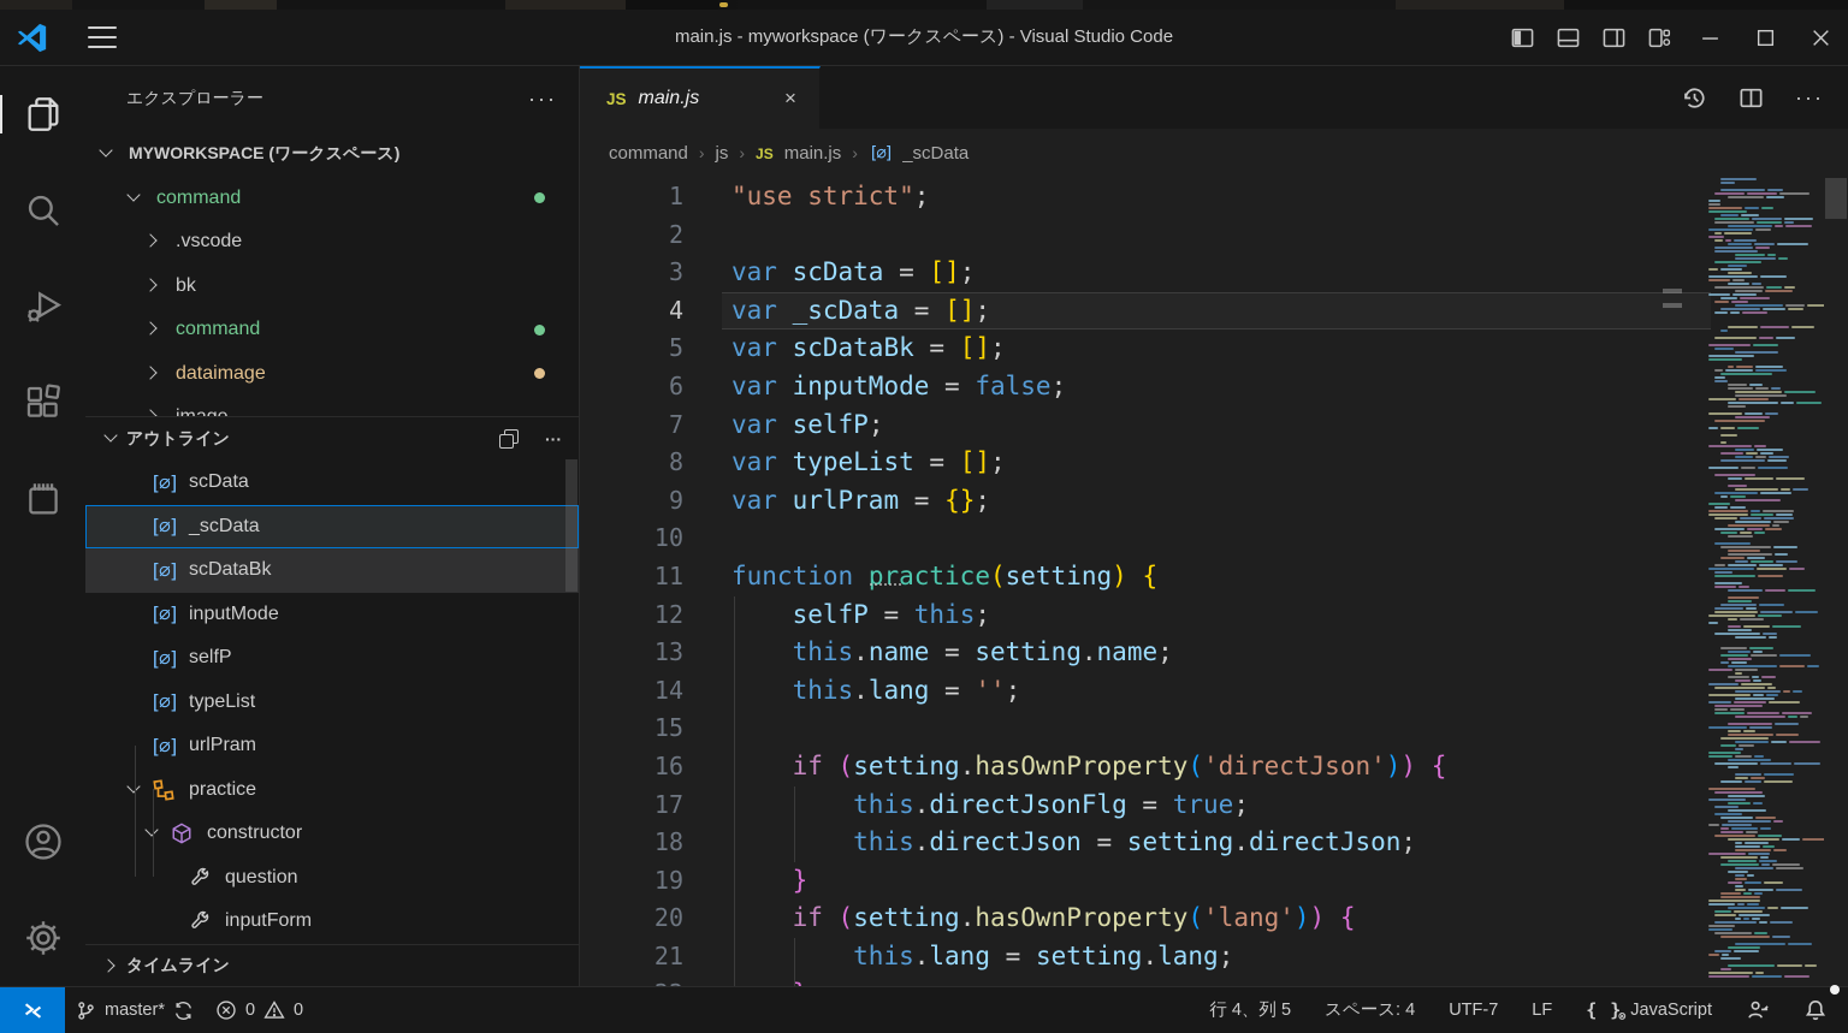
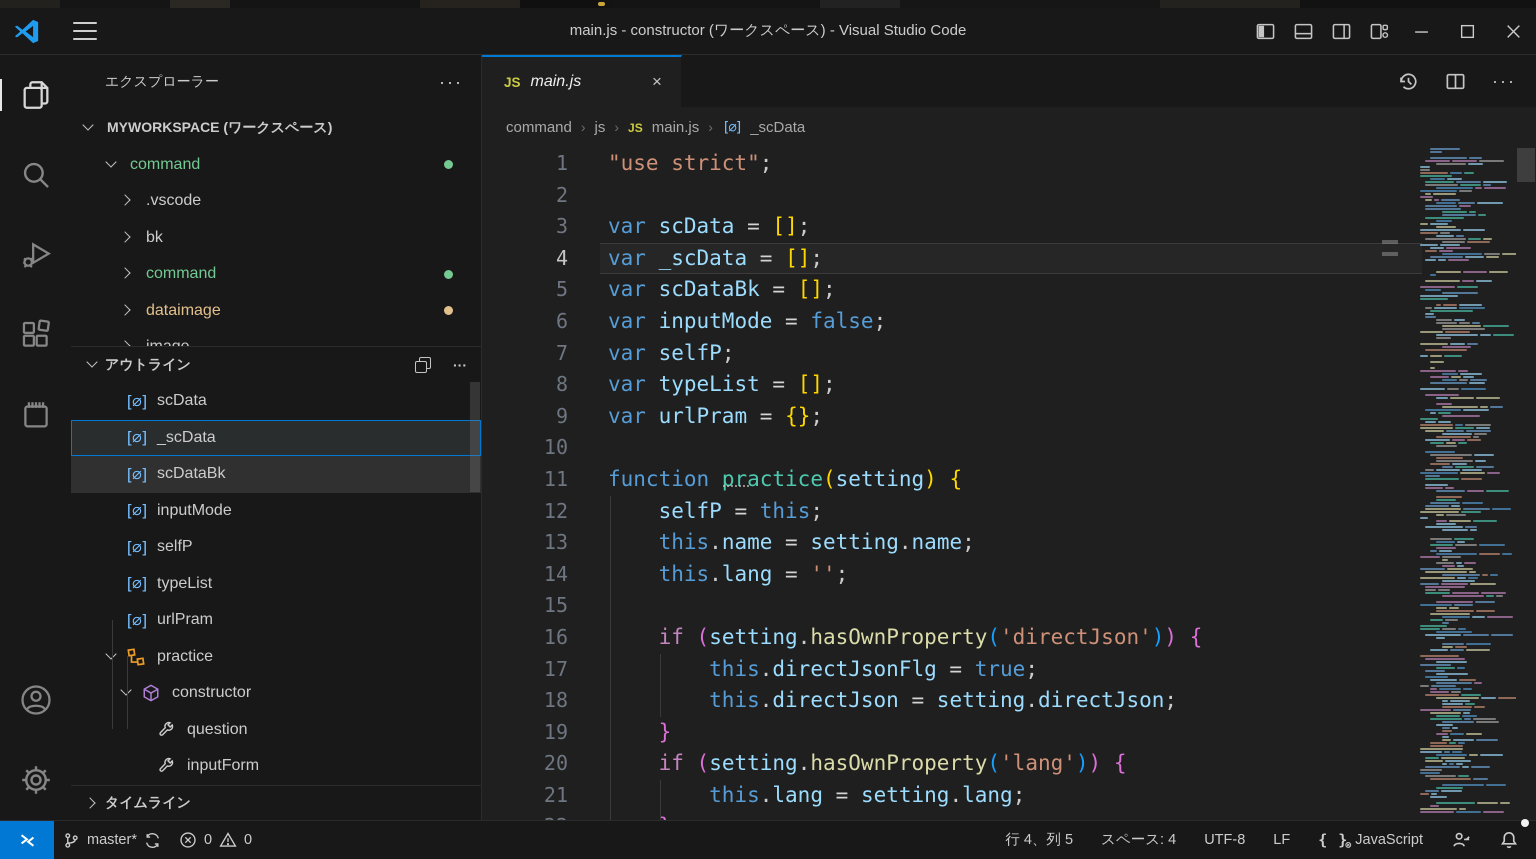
- main.js - myworkspace (ワークスペース) - Visual Studio Code
+ main.js - constructor (ワークスペース) - Visual Studio Code
  エクスプローラー
  ···
  MYWORKSPACE (ワークスペース)
  command
  .vscode
  bk
  command
  dataimage
  アウトライン
  ···
  [∅]
  scData
  [∅]
  _scData
  [∅]
  scDataBk
  [∅]
  inputMode
  [∅]
  selfP
  [∅]
  typeList
  [∅]
  urlPram
  practice
  constructor
  question
  inputForm
  タイムライン
  JS
  main.js
  ×
  ···
  command
  ›
  js
  ›
  JS
  main.js
  ›
  [∅]
  _scData
  1
  "use strict";
  2
  3
  var scData = [];
  4
  var _scData = [];
  5
  var scDataBk = [];
  6
  var inputMode = false;
  7
  var selfP;
  8
  var typeList = [];
  9
  var urlPram = {};
  10
  11
  function practice(setting) {
  12
  selfP = this;
  13
  this.name = setting.name;
  14
  this.lang = '';
  15
  16
  if (setting.hasOwnProperty('directJson')) {
  17
  this.directJsonFlg = true;
  18
  this.directJson = setting.directJson;
  19
  }
  20
  if (setting.hasOwnProperty('lang')) {
  21
  this.lang = setting.lang;
  master*
  0
  0
  行 4、列 5
  スペース: 4
- UTF-7
+ UTF-8
  LF
  { }
  ⊗
  JavaScript
